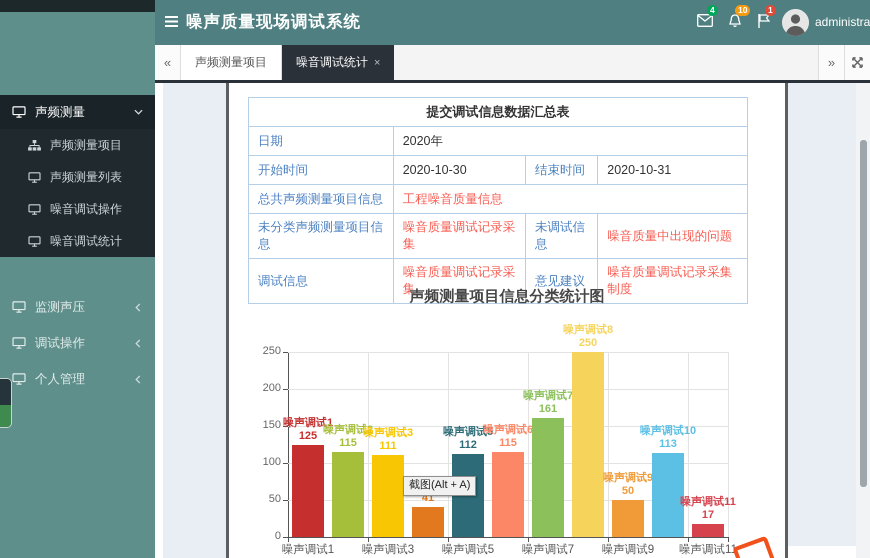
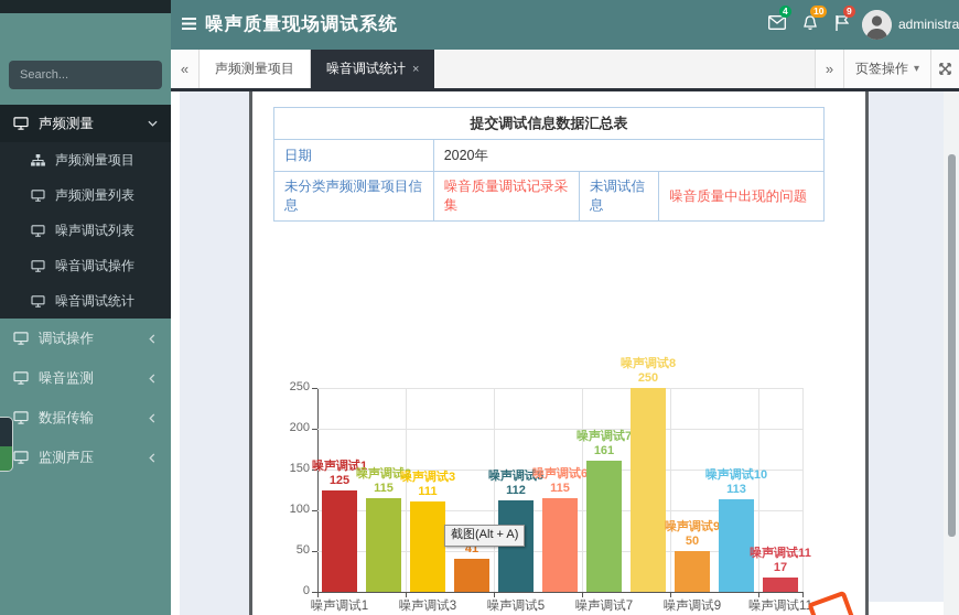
+ Search...
  声频测量
  声频测量项目
  声频测量列表
+ 噪声调试列表
  噪音调试操作
  噪音调试统计
- 监测声压
+ 调试操作
+ 噪音监测
+ 数据传输
- 调试操作
+ 监测声压
- 个人管理
  噪声质量现场调试系统
  4
  10
- 1
+ 9
  administra
  «
  声频测量项目
  噪音调试统计
  ×
  »
+ 页签操作
+ ▾
  提交调试信息数据汇总表
  日期	2020年
- 开始时间	2020-10-30	结束时间	2020-10-31
- 总共声频测量项目信息	工程噪音质量信息
  未分类声频测量项目信息	噪音质量调试记录采集	未调试信息	噪音质量中出现的问题
- 调试信息	噪音质量调试记录采集	意见建议	噪音质量调试记录采集制度
- 声频测量项目信息分类统计图
  0
  50
  100
  150
  200
  250
  噪声调试1
  125
  噪声调试2
  115
  噪声调试3
  111
  41
  噪声调试5
  112
  噪声调试6
  115
  噪声调试7
  161
  噪声调试8
  250
  噪声调试9
  50
  噪声调试10
  113
  噪声调试11
  17
  噪声调试1
  噪声调试3
  噪声调试5
  噪声调试7
  噪声调试9
  噪声调试11
  截图(Alt + A)
